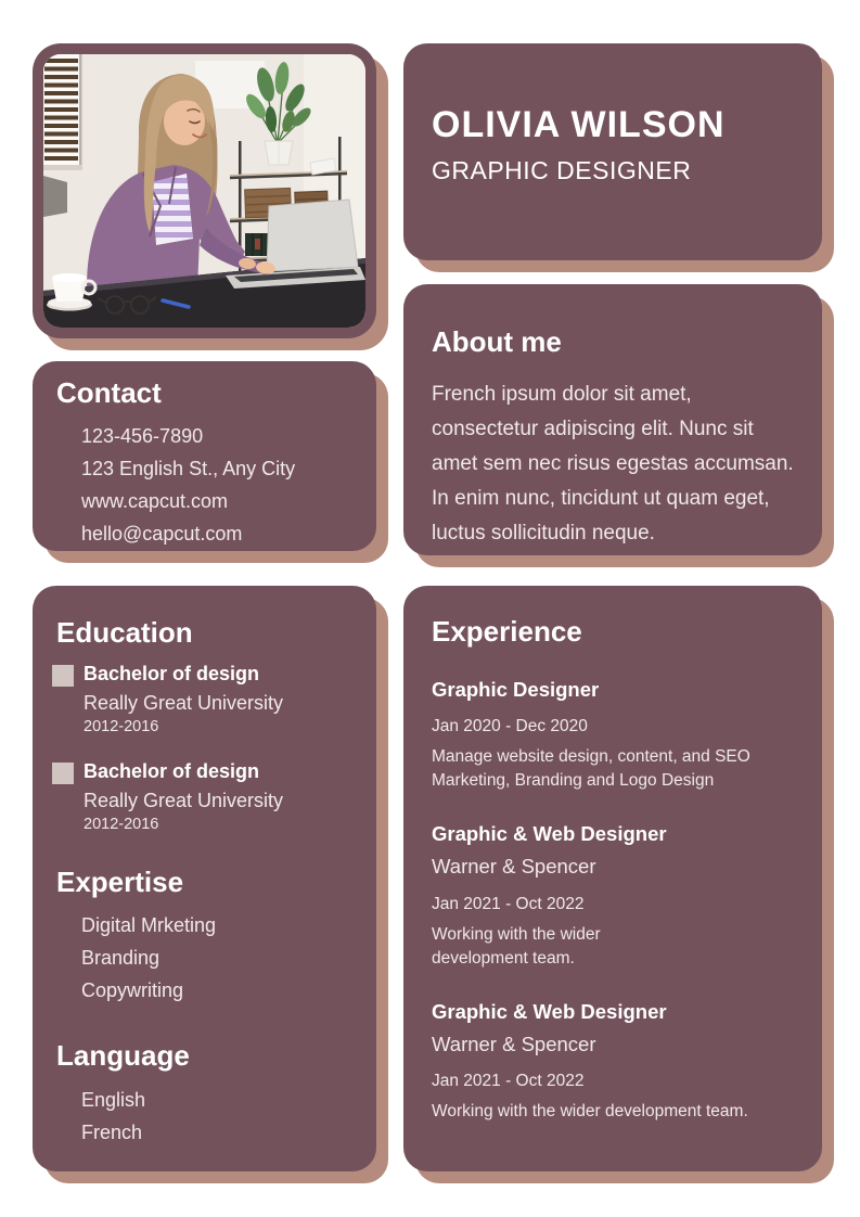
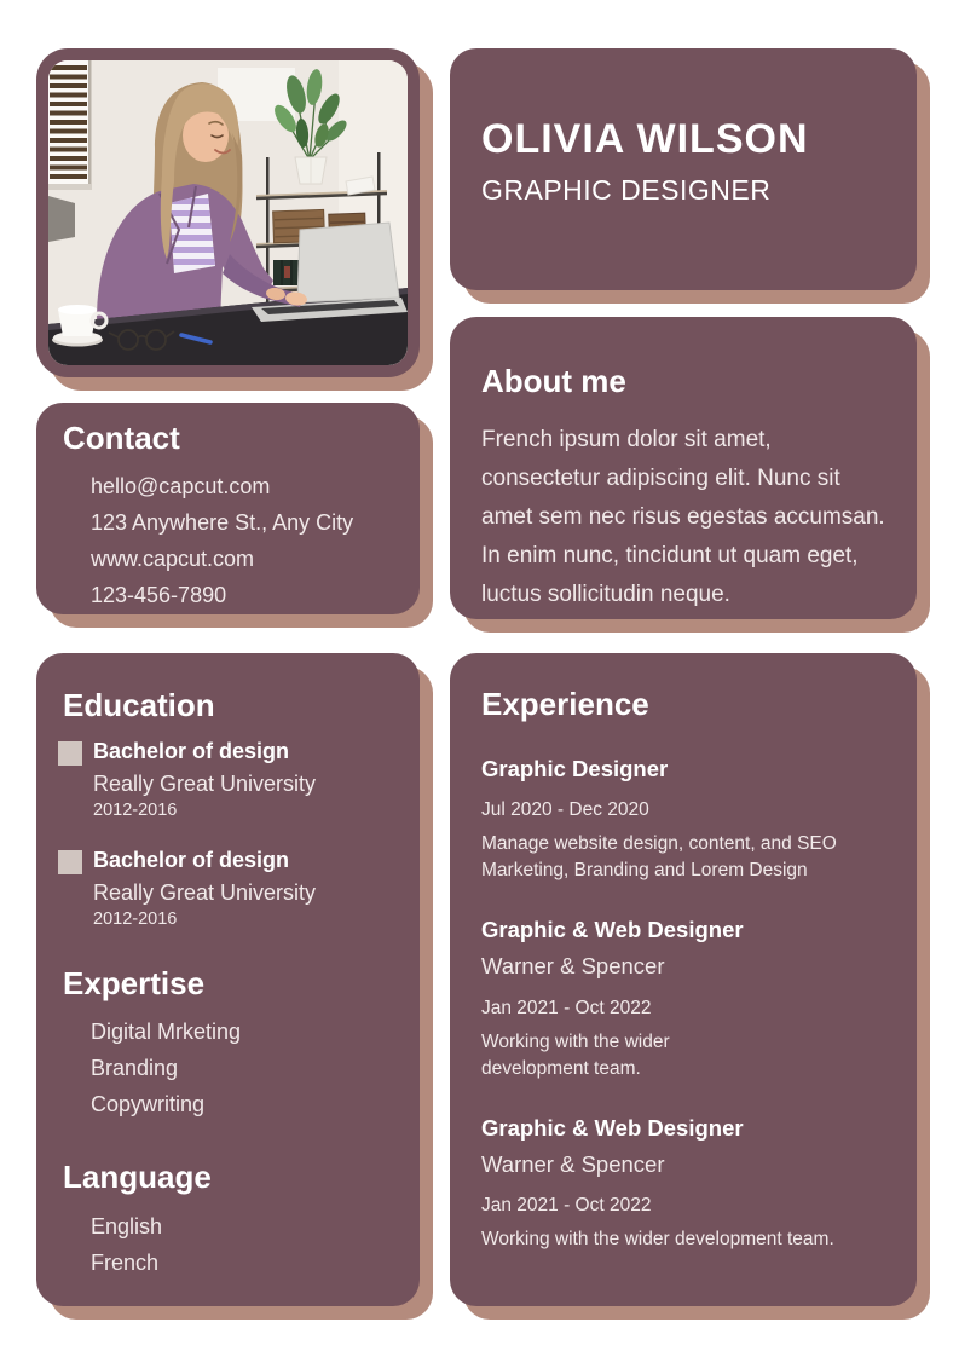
  OLIVIA WILSON
  GRAPHIC DESIGNER
  Contact
- 123-456-7890
+ hello@capcut.com
- 123 English St., Any City
+ 123 Anywhere St., Any City
  www.capcut.com
- hello@capcut.com
+ 123-456-7890
  About me
  French ipsum dolor sit amet, consectetur adipiscing elit. Nunc sit amet sem nec risus egestas accumsan. In enim nunc, tincidunt ut quam eget, luctus sollicitudin neque.
  Education
  Bachelor of design
  Really Great University
  2012-2016
  Bachelor of design
  Really Great University
  2012-2016
  Expertise
  Digital Mrketing
  Branding
  Copywriting
  Language
  English
  French
  Experience
  Graphic Designer
- Jan 2020 - Dec 2020
+ Jul 2020 - Dec 2020
- Manage website design, content, and SEO Marketing, Branding and Logo Design
+ Manage website design, content, and SEO Marketing, Branding and Lorem Design
  Graphic & Web Designer
  Warner & Spencer
  Jan 2021 - Oct 2022
  Working with the wider development team.
  Graphic & Web Designer
  Warner & Spencer
  Jan 2021 - Oct 2022
  Working with the wider development team.
